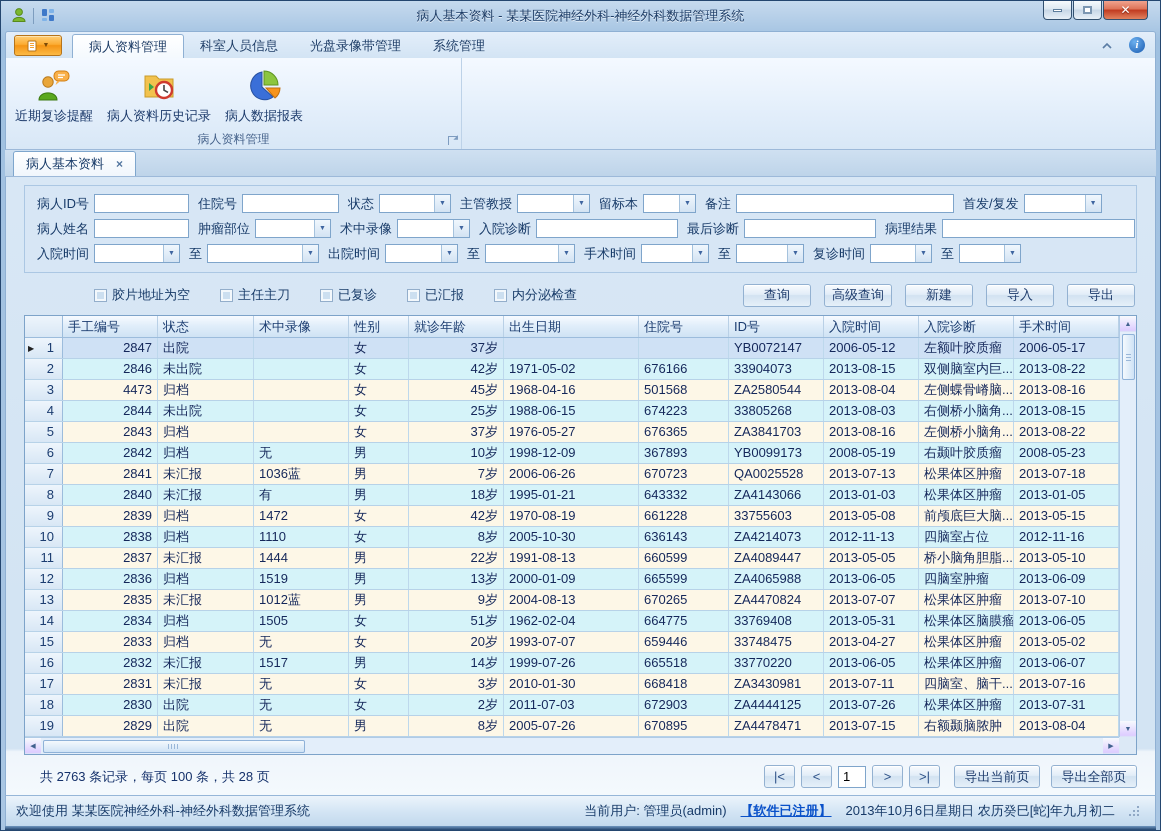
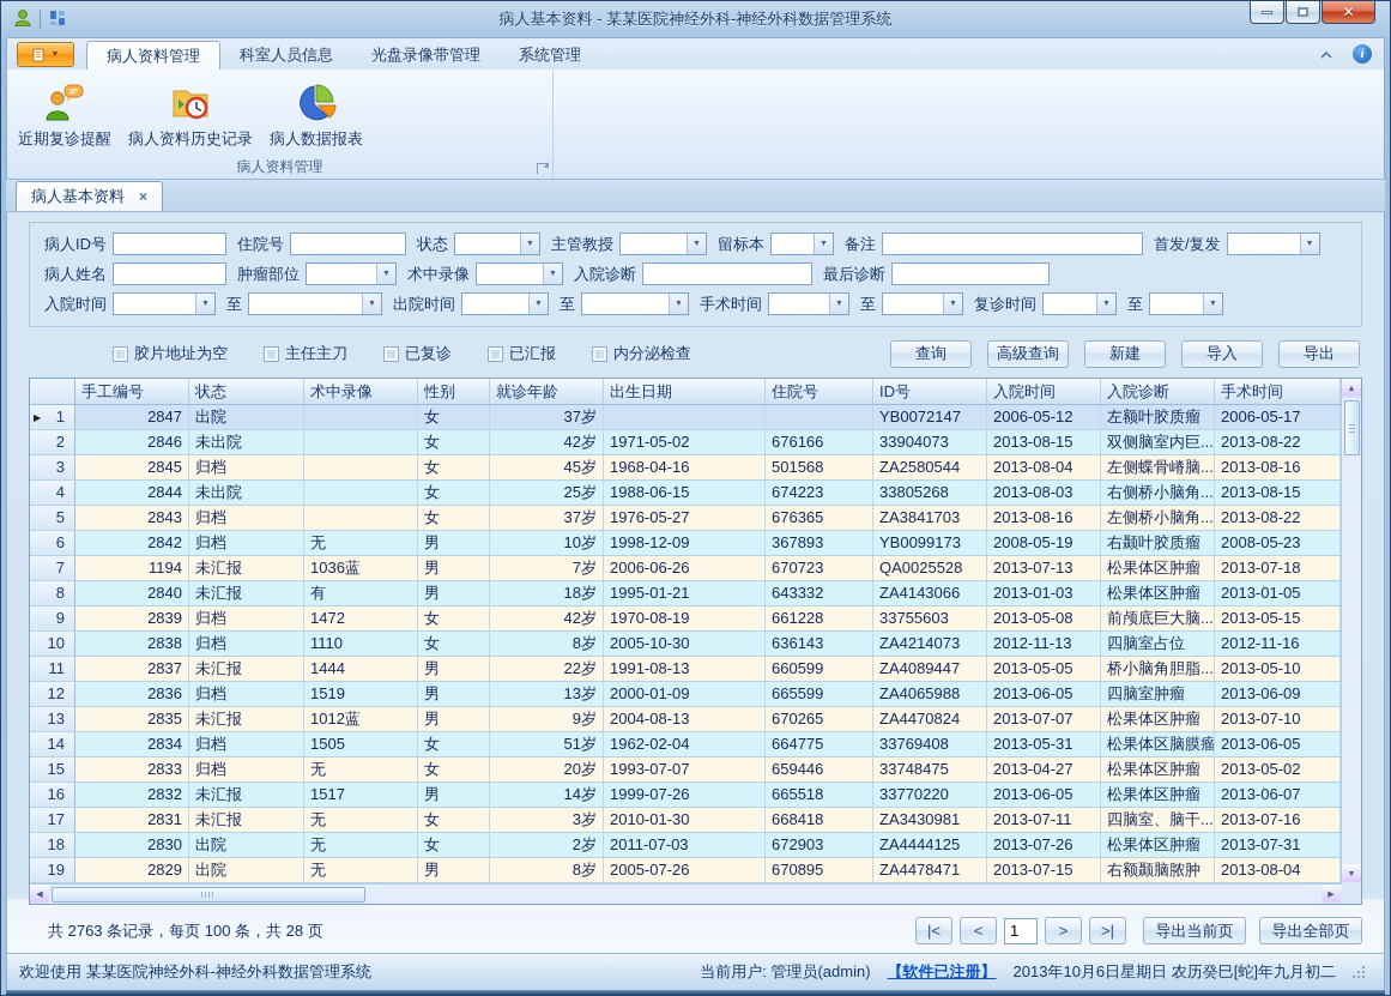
  病人基本资料 - 某某医院神经外科-神经外科数据管理系统
  ✕
  病人资料管理
  科室人员信息
  光盘录像带管理
  系统管理
  i
  近期复诊提醒
  病人资料历史记录
  病人数据报表
  病人资料管理
  病人基本资料
  ×
  病人ID号
  住院号
  状态
  主管教授
  留标本
  备注
  首发/复发
  病人姓名
  肿瘤部位
  术中录像
  入院诊断
  最后诊断
- 病理结果
  入院时间
  至
  出院时间
  至
  手术时间
  至
  复诊时间
  至
  胶片地址为空
  主任主刀
  已复诊
  已汇报
  内分泌检查
  查询
  高级查询
  新建
  导入
  导出
  手工编号
  状态
  术中录像
  性别
  就诊年龄
  出生日期
  住院号
  ID号
  入院时间
  入院诊断
  手术时间
  ▶
  1
  2847
  出院
  女
  37岁
  YB0072147
  2006-05-12
  左额叶胶质瘤
  2006-05-17
  2
  2846
  未出院
  女
  42岁
  1971-05-02
  676166
  33904073
  2013-08-15
  双侧脑室内巨...
  2013-08-22
  3
- 4473
+ 2845
  归档
  女
  45岁
  1968-04-16
  501568
  ZA2580544
  2013-08-04
  左侧蝶骨嵴脑...
  2013-08-16
  4
  2844
  未出院
  女
  25岁
  1988-06-15
  674223
  33805268
  2013-08-03
  右侧桥小脑角...
  2013-08-15
  5
  2843
  归档
  女
  37岁
  1976-05-27
  676365
  ZA3841703
  2013-08-16
  左侧桥小脑角...
  2013-08-22
  6
  2842
  归档
  无
  男
  10岁
  1998-12-09
  367893
  YB0099173
  2008-05-19
  右颞叶胶质瘤
  2008-05-23
  7
- 2841
+ 1194
  未汇报
  1036蓝
  男
  7岁
  2006-06-26
  670723
  QA0025528
  2013-07-13
  松果体区肿瘤
  2013-07-18
  8
  2840
  未汇报
  有
  男
  18岁
  1995-01-21
  643332
  ZA4143066
  2013-01-03
  松果体区肿瘤
  2013-01-05
  9
  2839
  归档
  1472
  女
  42岁
  1970-08-19
  661228
  33755603
  2013-05-08
  前颅底巨大脑...
  2013-05-15
  10
  2838
  归档
  1110
  女
  8岁
  2005-10-30
  636143
  ZA4214073
  2012-11-13
  四脑室占位
  2012-11-16
  11
  2837
  未汇报
  1444
  男
  22岁
  1991-08-13
  660599
  ZA4089447
  2013-05-05
  桥小脑角胆脂...
  2013-05-10
  12
  2836
  归档
  1519
  男
  13岁
  2000-01-09
  665599
  ZA4065988
  2013-06-05
  四脑室肿瘤
  2013-06-09
  13
  2835
  未汇报
  1012蓝
  男
  9岁
  2004-08-13
  670265
  ZA4470824
  2013-07-07
  松果体区肿瘤
  2013-07-10
  14
  2834
  归档
  1505
  女
  51岁
  1962-02-04
  664775
  33769408
  2013-05-31
  松果体区脑膜瘤
  2013-06-05
  15
  2833
  归档
  无
  女
  20岁
  1993-07-07
  659446
  33748475
  2013-04-27
  松果体区肿瘤
  2013-05-02
  16
  2832
  未汇报
  1517
  男
  14岁
  1999-07-26
  665518
  33770220
  2013-06-05
  松果体区肿瘤
  2013-06-07
  17
  2831
  未汇报
  无
  女
  3岁
  2010-01-30
  668418
  ZA3430981
  2013-07-11
  四脑室、脑干...
  2013-07-16
  18
  2830
  出院
  无
  女
  2岁
  2011-07-03
  672903
  ZA4444125
  2013-07-26
  松果体区肿瘤
  2013-07-31
  19
  2829
  出院
  无
  男
  8岁
  2005-07-26
  670895
  ZA4478471
  2013-07-15
  右额颞脑脓肿
  2013-08-04
  共 2763 条记录，每页 100 条，共 28 页
  |<
  <
  1
  >
  >|
  导出当前页
  导出全部页
  欢迎使用 某某医院神经外科-神经外科数据管理系统
  当前用户: 管理员(admin)
  【软件已注册】
  2013年10月6日星期日 农历癸巳[蛇]年九月初二
